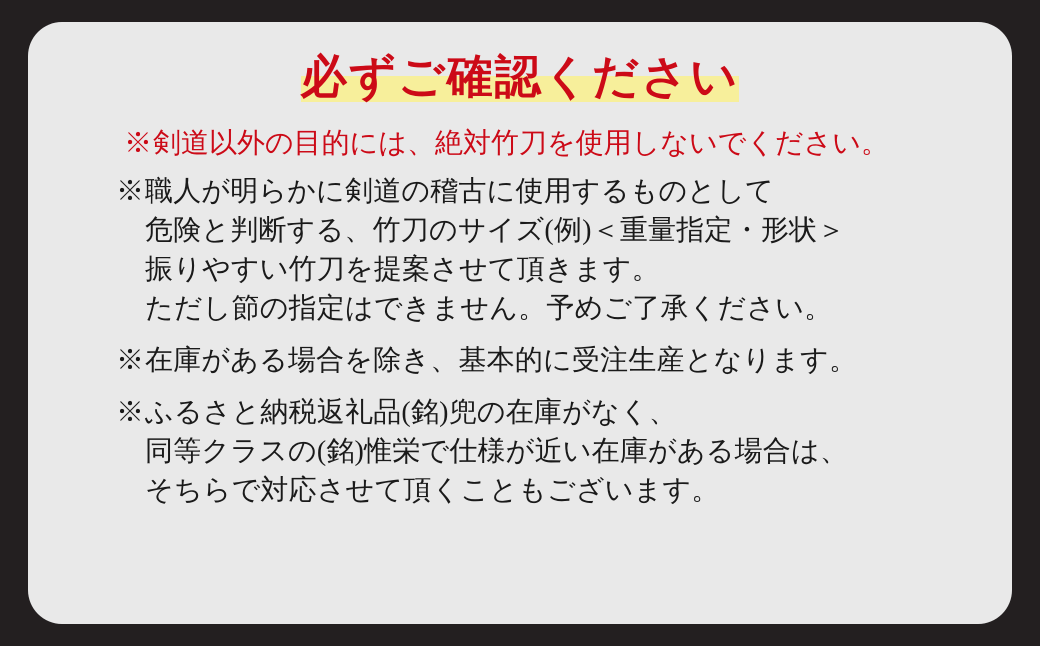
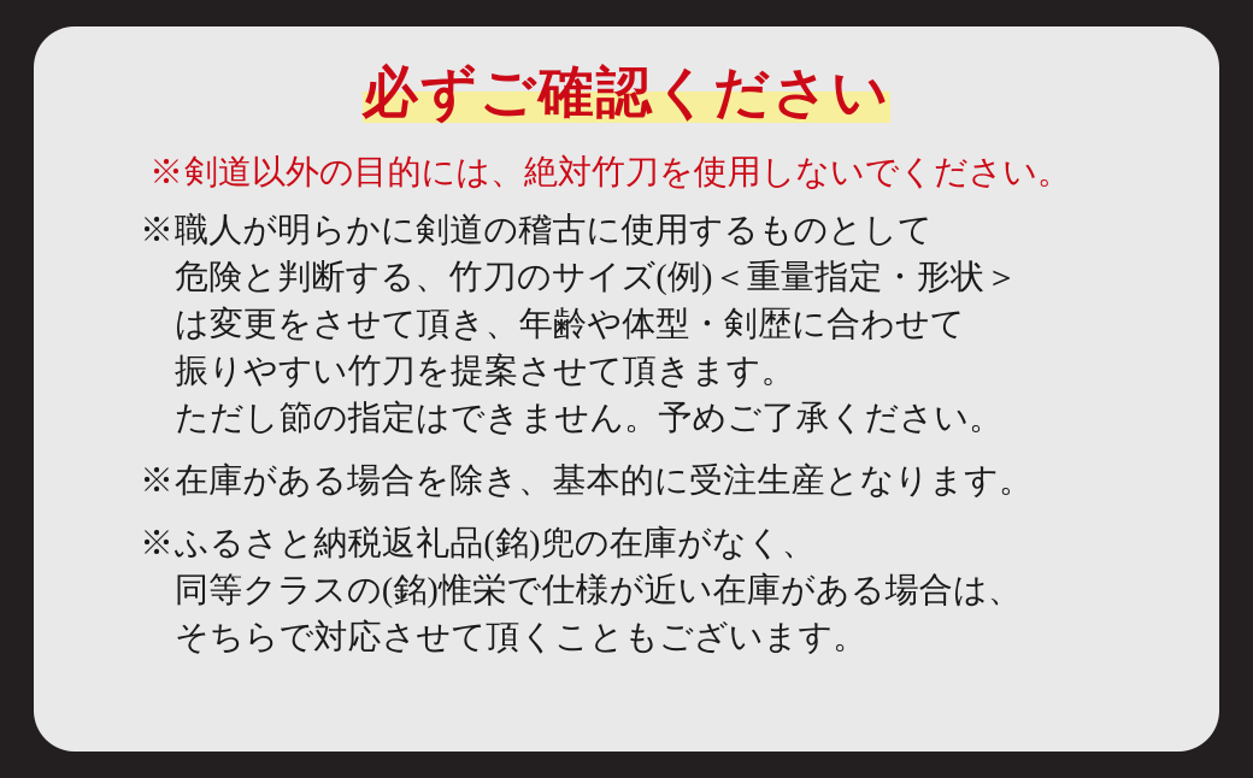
  必ずご確認ください
  ※
  剣道以外の目的には、絶対竹刀を使用しないでください。
  ※
  職人が明らかに剣道の稽古に使用するものとして
  危険と判断する、竹刀のサイズ(例)＜重量指定・形状＞
+ は変更をさせて頂き、年齢や体型・剣歴に合わせて
  振りやすい竹刀を提案させて頂きます。
  ただし節の指定はできません。予めご了承ください。
  ※
  在庫がある場合を除き、基本的に受注生産となります。
  ※
  ふるさと納税返礼品(銘)兜の在庫がなく、
  同等クラスの(銘)惟栄で仕様が近い在庫がある場合は、
  そちらで対応させて頂くこともございます。
